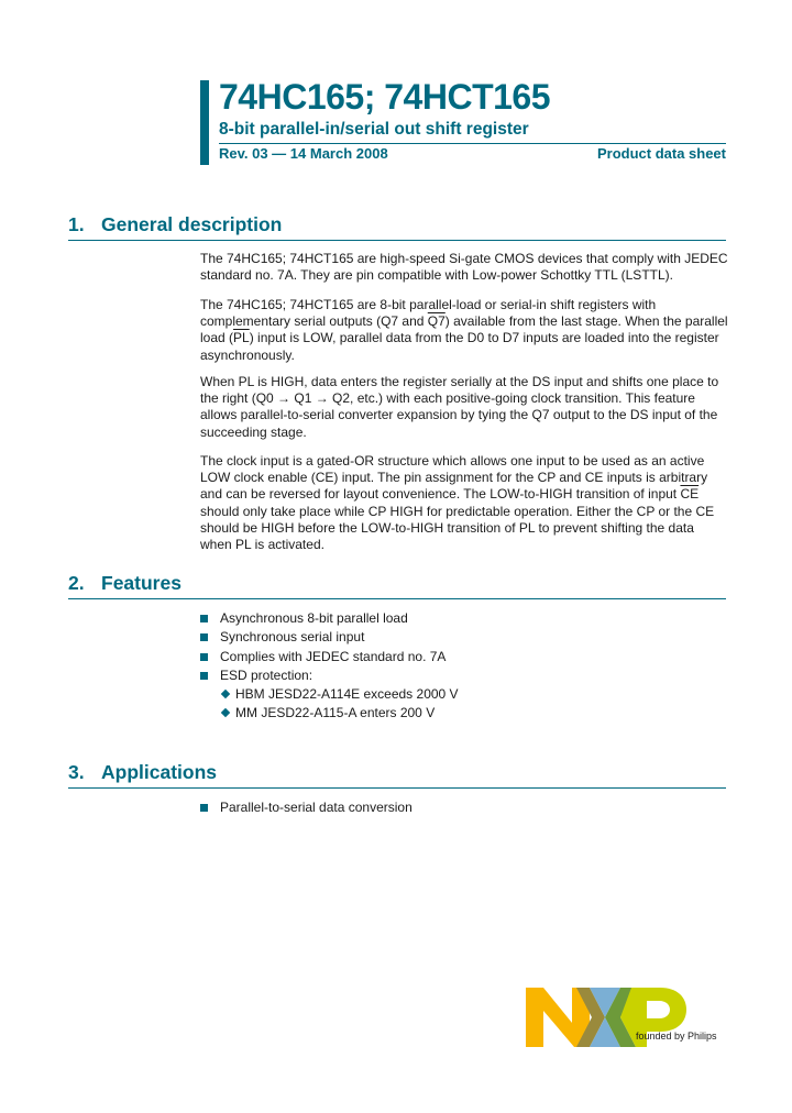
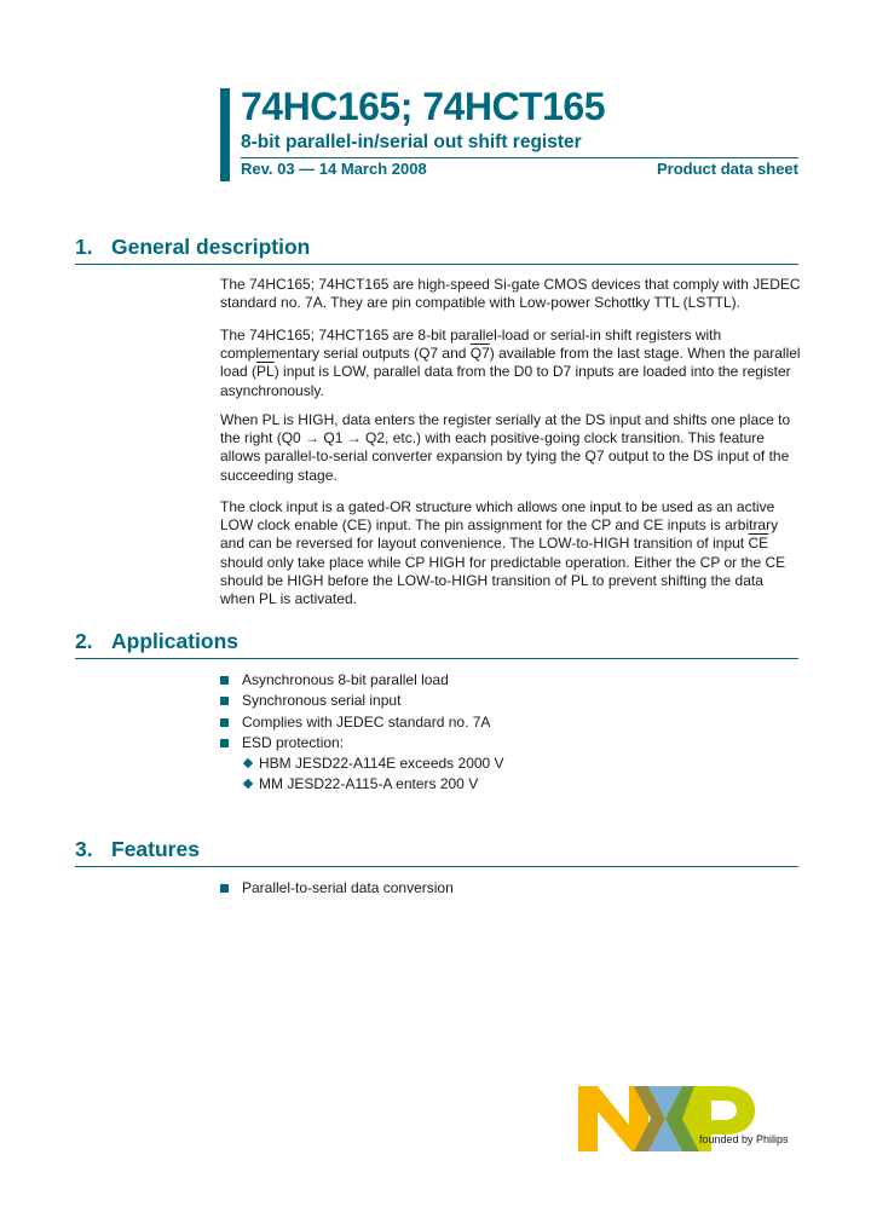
  74HC165; 74HCT165
  8-bit parallel-in/serial out shift register
  Rev. 03 — 14 March 2008
  Product data sheet
  1. General description
  The 74HC165; 74HCT165 are high-speed Si-gate CMOS devices that comply with JEDEC standard no. 7A. They are pin compatible with Low-power Schottky TTL (LSTTL).
  The 74HC165; 74HCT165 are 8-bit parallel-load or serial-in shift registers with complementary serial outputs (Q7 and Q7) available from the last stage. When the parallel load (PL) input is LOW, parallel data from the D0 to D7 inputs are loaded into the register asynchronously.
  When PL is HIGH, data enters the register serially at the DS input and shifts one place to the right (Q0 → Q1 → Q2, etc.) with each positive-going clock transition. This feature allows parallel-to-serial converter expansion by tying the Q7 output to the DS input of the succeeding stage.
  The clock input is a gated-OR structure which allows one input to be used as an active LOW clock enable (CE) input. The pin assignment for the CP and CE inputs is arbitrary and can be reversed for layout convenience. The LOW-to-HIGH transition of input CE should only take place while CP HIGH for predictable operation. Either the CP or the CE should be HIGH before the LOW-to-HIGH transition of PL to prevent shifting the data when PL is activated.
- 2. Features
+ 2. Applications
  Asynchronous 8-bit parallel load
  Synchronous serial input
  Complies with JEDEC standard no. 7A
  ESD protection:
  HBM JESD22-A114E exceeds 2000 V
  MM JESD22-A115-A enters 200 V
- 3. Applications
+ 3. Features
  Parallel-to-serial data conversion
  founded by Philips
